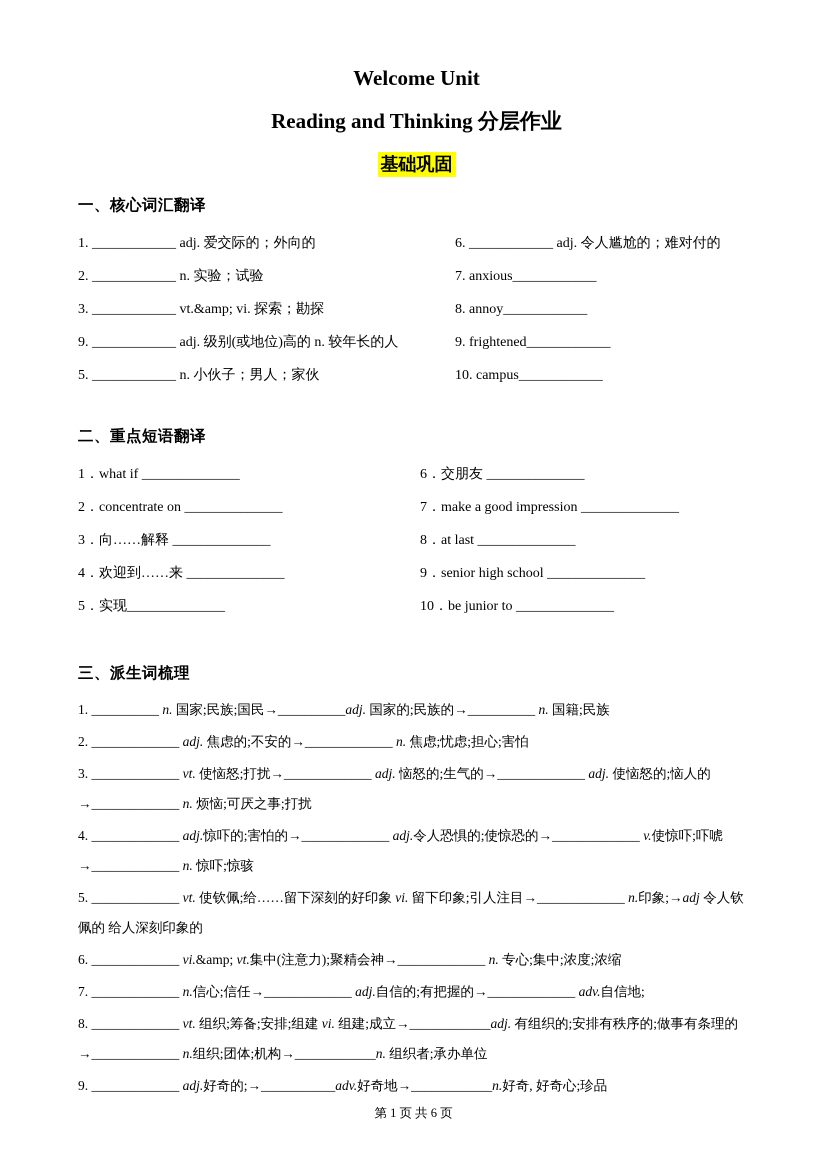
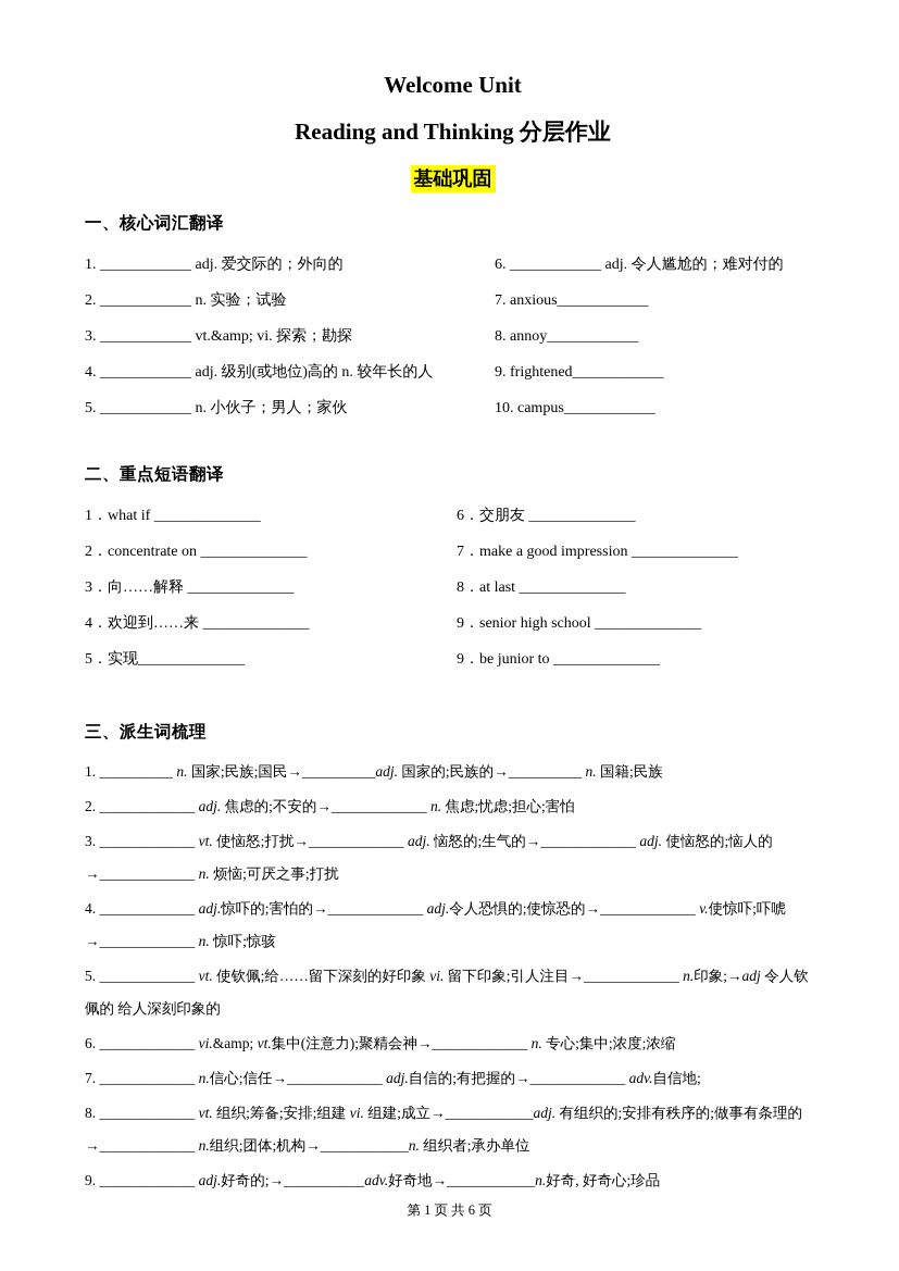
  Welcome Unit
  Reading and Thinking 分层作业
  基础巩固
  一、核心词汇翻译
  1. ____________ adj. 爱交际的；外向的
  2. ____________ n. 实验；试验
  3. ____________ vt.&amp; vi. 探索；勘探
- 9. ____________ adj. 级别(或地位)高的 n. 较年长的人
+ 4. ____________ adj. 级别(或地位)高的 n. 较年长的人
  5. ____________ n. 小伙子；男人；家伙
  6. ____________ adj. 令人尴尬的；难对付的
  7. anxious____________
  8. annoy____________
  9. frightened____________
  10. campus____________
  二、重点短语翻译
  1．what if ______________
  2．concentrate on ______________
  3．向……解释 ______________
  4．欢迎到……来 ______________
  5．实现______________
  6．交朋友 ______________
  7．make a good impression ______________
  8．at last ______________
  9．senior high school ______________
- 10．be junior to ______________
+ 9．be junior to ______________
  三、派生词梳理
  1. __________ n. 国家;民族;国民→__________adj. 国家的;民族的→__________ n. 国籍;民族
  2. _____________ adj. 焦虑的;不安的→_____________ n. 焦虑;忧虑;担心;害怕
  3. _____________ vt. 使恼怒;打扰→_____________ adj. 恼怒的;生气的→_____________ adj. 使恼怒的;恼人的→_____________ n. 烦恼;可厌之事;打扰
  4. _____________ adj.惊吓的;害怕的→_____________ adj.令人恐惧的;使惊恐的→_____________ v.使惊吓;吓唬→_____________ n. 惊吓;惊骇
  5. _____________ vt. 使钦佩;给……留下深刻的好印象 vi. 留下印象;引人注目→_____________ n.印象;→adj 令人钦佩的 给人深刻印象的
  6. _____________ vi.&amp; vt.集中(注意力);聚精会神→_____________ n. 专心;集中;浓度;浓缩
  7. _____________ n.信心;信任→_____________ adj.自信的;有把握的→_____________ adv.自信地;
  8. _____________ vt. 组织;筹备;安排;组建 vi. 组建;成立→____________adj. 有组织的;安排有秩序的;做事有条理的→_____________ n.组织;团体;机构→____________n. 组织者;承办单位
  9. _____________ adj.好奇的;→___________adv.好奇地→____________n.好奇, 好奇心;珍品
  第 1 页 共 6 页
